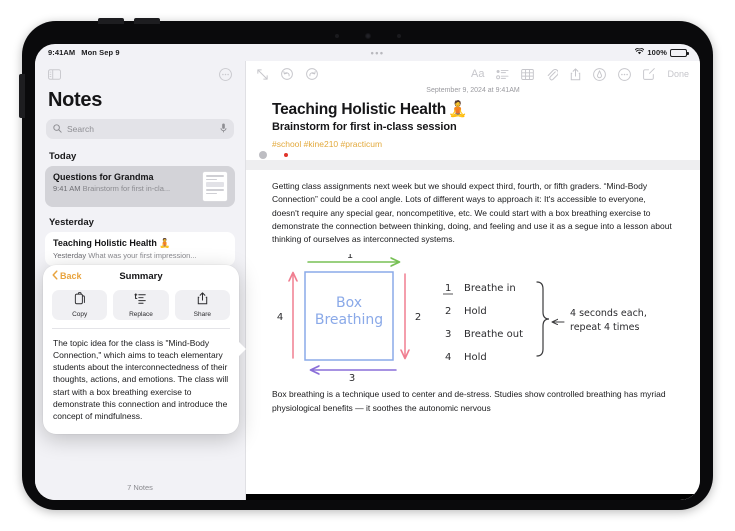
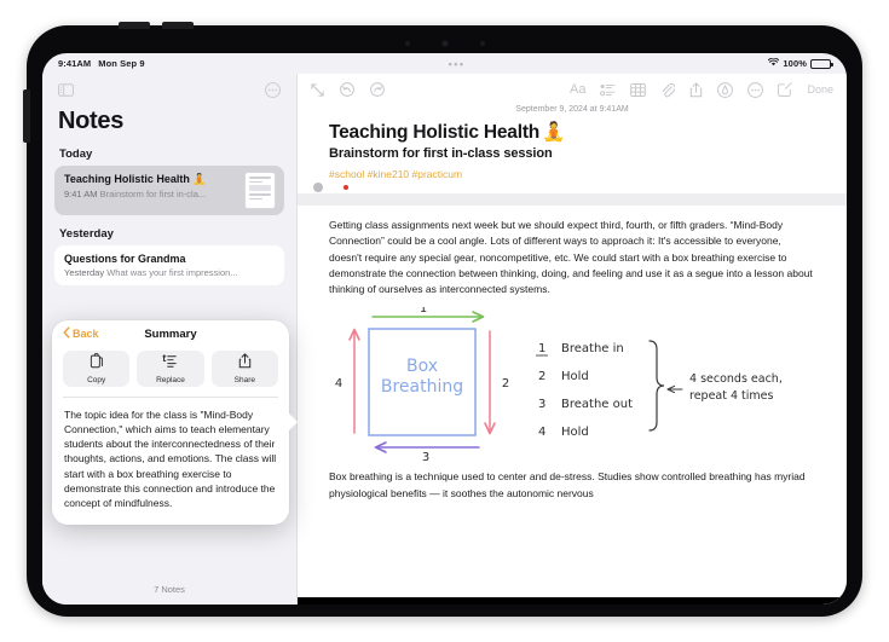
  9:41AM
  Mon Sep 9
  •••
  100%
  Notes
- Search
  Today
- Questions for Grandma
+ Teaching Holistic Health 🧘
  9:41 AM Brainstorm for first in-cla...
  Yesterday
- Teaching Holistic Health 🧘
+ Questions for Grandma
  Yesterday What was your first impression...
  7 Notes
  Back
  Summary
  The topic idea for the class is "Mind-Body Connection," which aims to teach elementary students about the interconnectedness of their thoughts, actions, and emotions. The class will start with a box breathing exercise to demonstrate this connection and introduce the concept of mindfulness.
  Aa
  Done
  Teaching Holistic Health
  🧘
  Brainstorm for first in-class session
  #school #kine210 #practicum
  Getting class assignments next week but we should expect third, fourth, or fifth graders. “Mind-Body Connection” could be a cool angle. Lots of different ways to approach it: It's accessible to everyone, doesn't require any special gear, noncompetitive, etc. We could start with a box breathing exercise to demonstrate the connection between thinking, doing, and feeling and use it as a segue into a lesson about thinking of ourselves as interconnected systems.
  Box
  Breathing
  1
  2
  3
  4
  1
  Breathe in
  2
  Hold
  3
  Breathe out
  4
  Hold
  4 seconds each,
  repeat 4 times
  Box breathing is a technique used to center and de-stress. Studies show controlled breathing has myriad physiological benefits — it soothes the autonomic nervous
